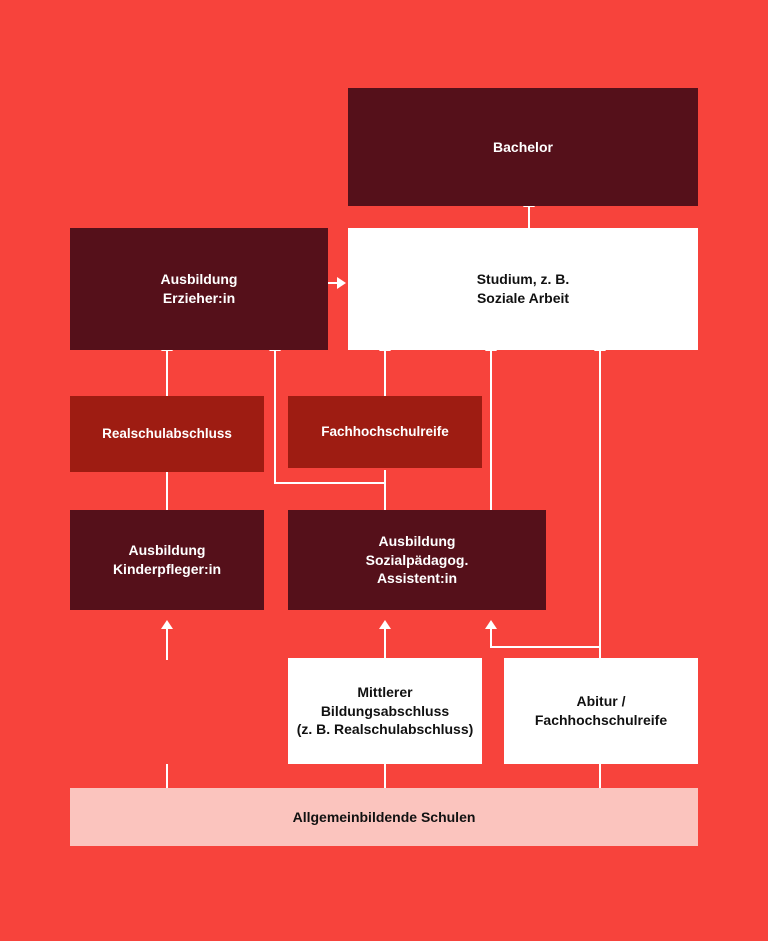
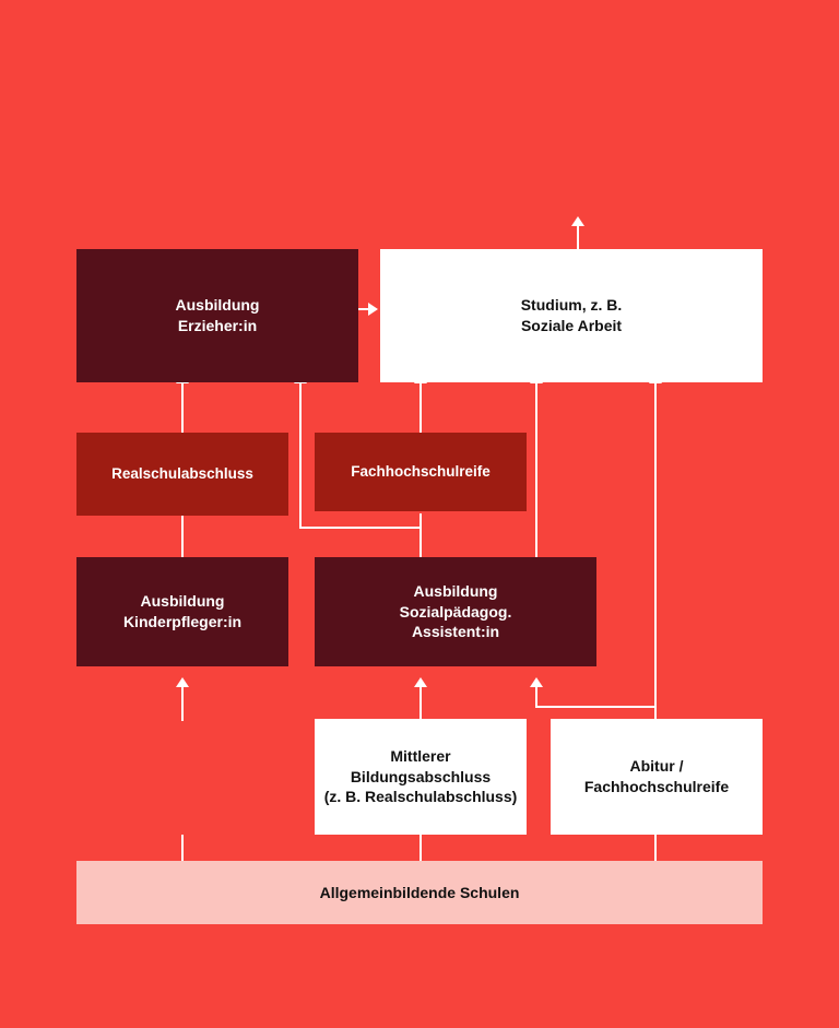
- Bachelor
  Ausbildung
  Erzieher:in
  Studium, z. B.
  Soziale Arbeit
  Realschulabschluss
  Fachhochschulreife
  Ausbildung
  Kinderpfleger:in
  Ausbildung
  Sozialpädagog.
  Assistent:in
  Mittlerer
  Bildungsabschluss
  (z. B. Realschulabschluss)
  Abitur /
  Fachhochschulreife
  Allgemeinbildende Schulen
